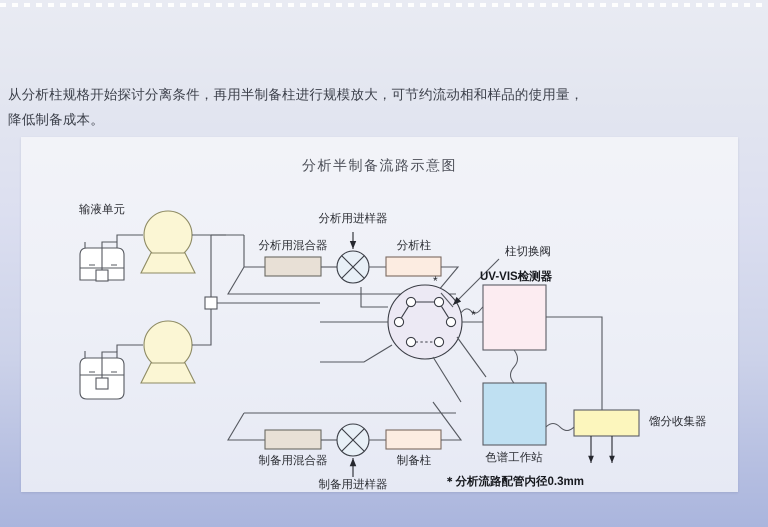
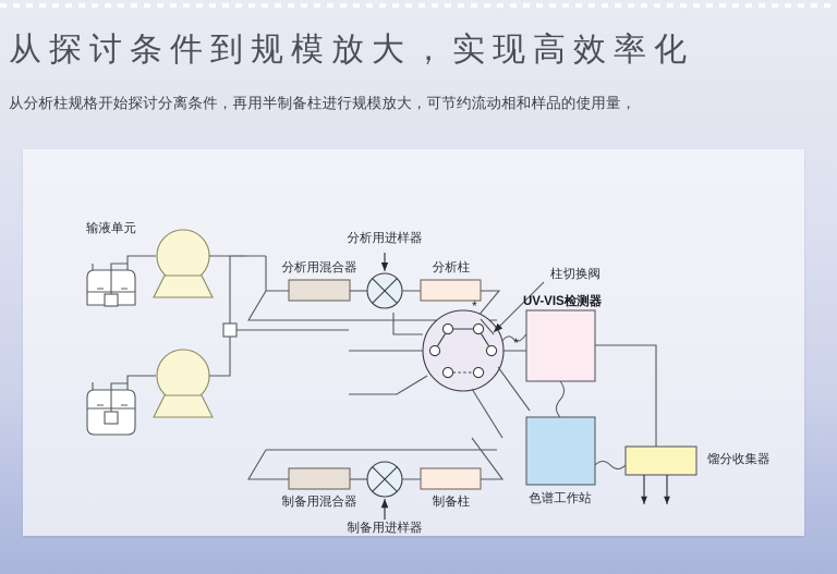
+ 从探讨条件到规模放大，实现高效率化
  从分析柱规格开始探讨分离条件，再用半制备柱进行规模放大，可节约流动相和样品的使用量，
- 降低制备成本。
- 分析半制备流路示意图
  输液单元
  分析用混合器
  分析用进样器
  分析柱
  柱切换阀
  UV-VIS检测器
  制备用混合器
  制备用进样器
  制备柱
  色谱工作站
  馏分收集器
- ＊分析流路配管内径0.3mm
  *
  *
